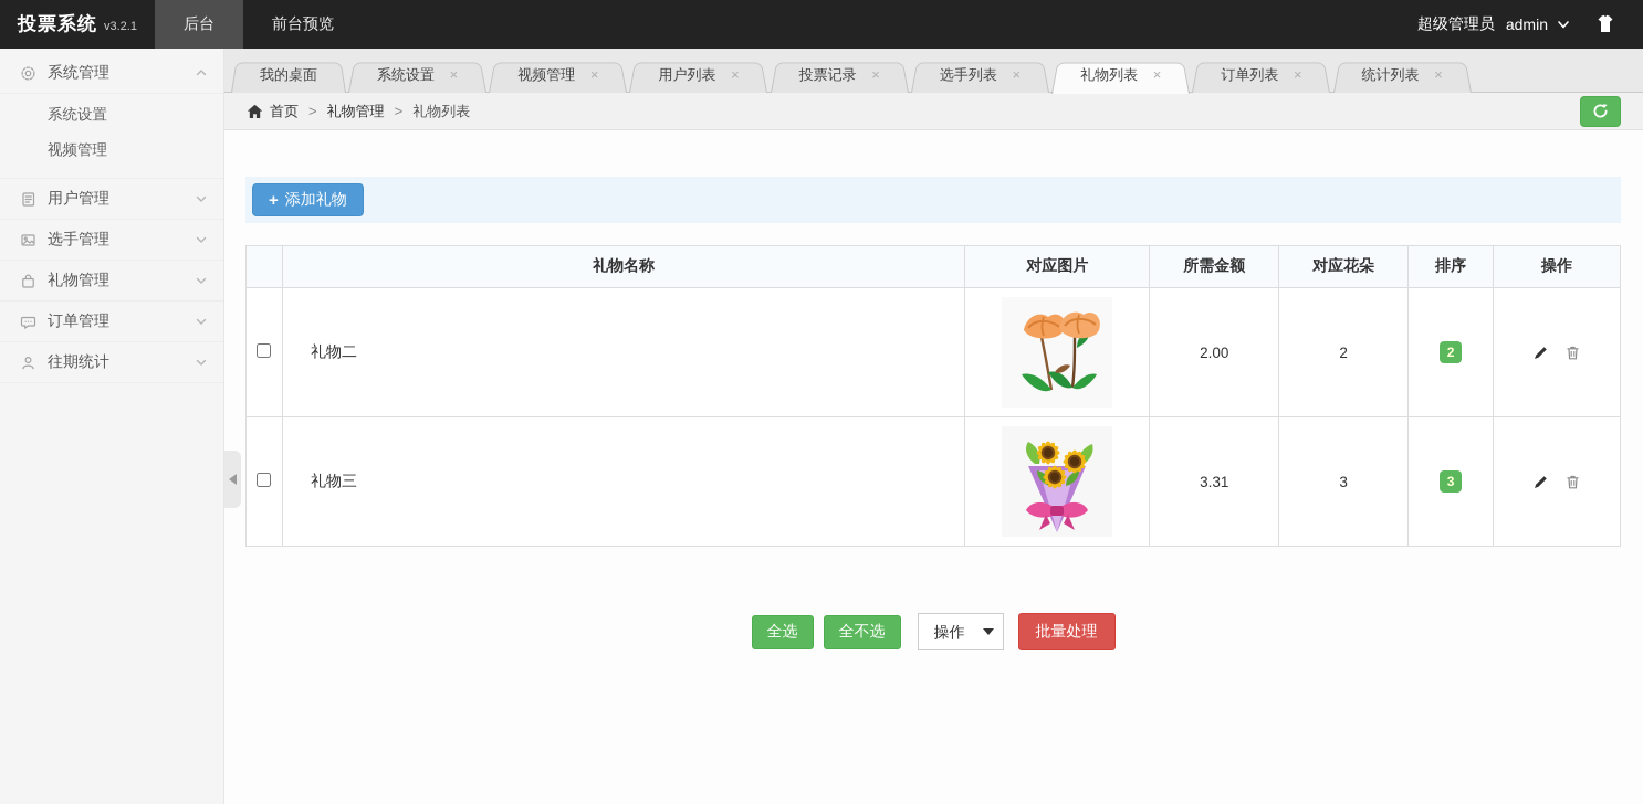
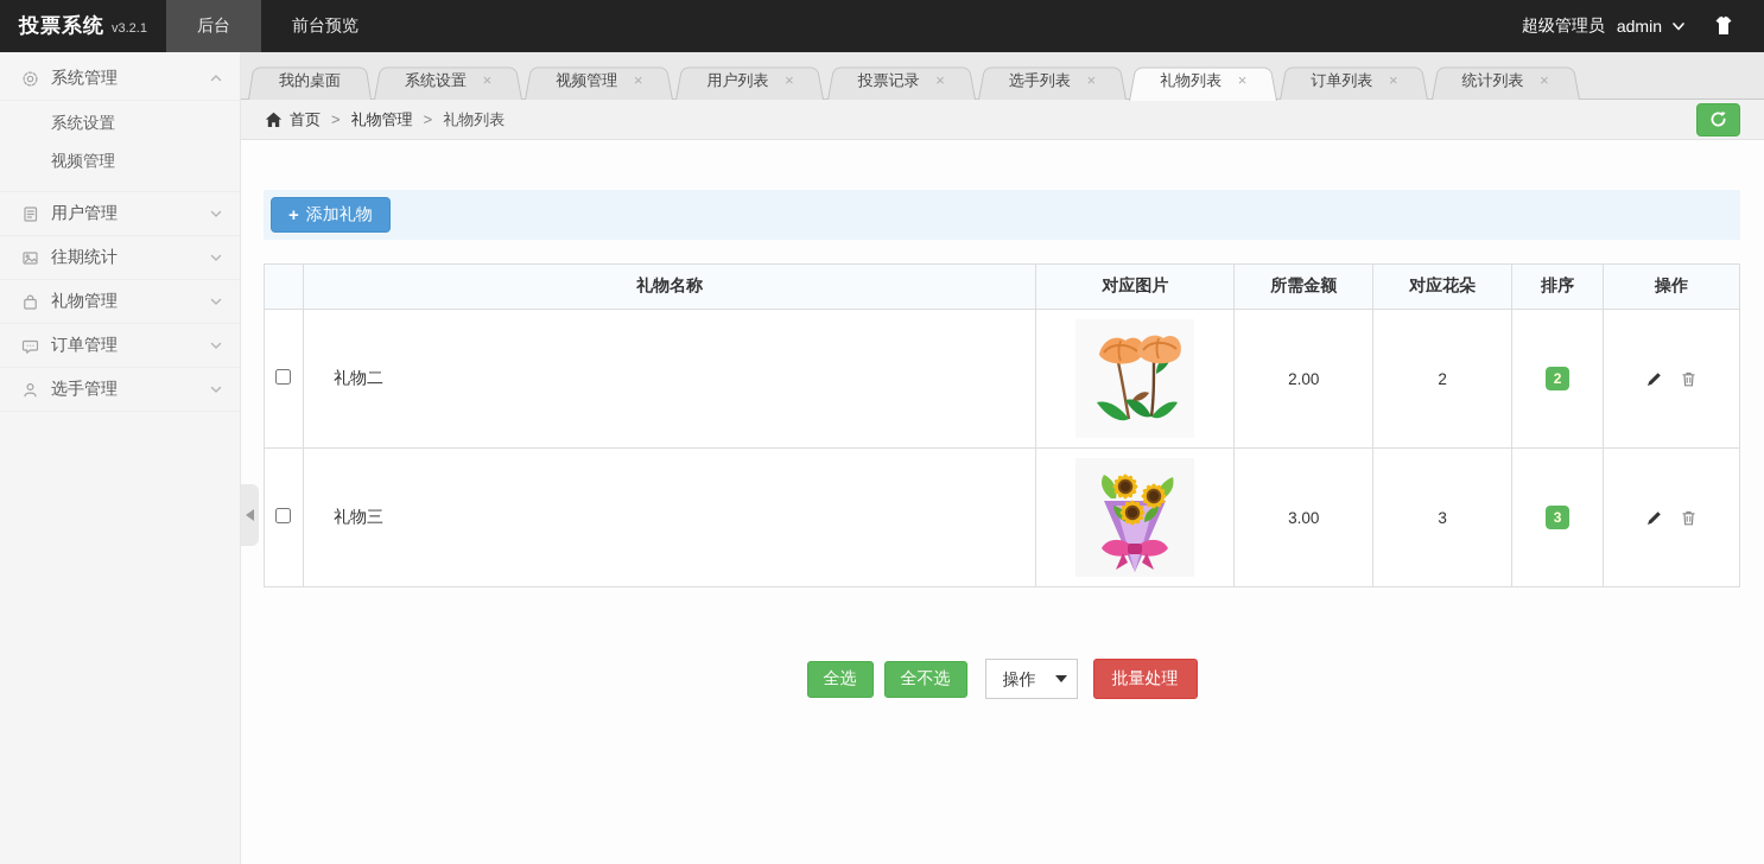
  投票系统
  v3.2.1
  后台
  前台预览
  超级管理员
  admin
  系统管理
  系统设置
  视频管理
  用户管理
- 选手管理
+ 往期统计
  礼物管理
  订单管理
- 往期统计
+ 选手管理
  我的桌面
  系统设置 ×
  视频管理 ×
  用户列表 ×
  投票记录 ×
  选手列表 ×
  礼物列表 ×
  订单列表 ×
  统计列表 ×
  首页
  >
  礼物管理
  >
  礼物列表
  +
  添加礼物
  	礼物名称	对应图片	所需金额	对应花朵	排序	操作
  	礼物二		2.00	2	2
- 	礼物三		3.31	3	3
+ 	礼物三		3.00	3	3
  全选
  全不选
  操作
  批量处理
